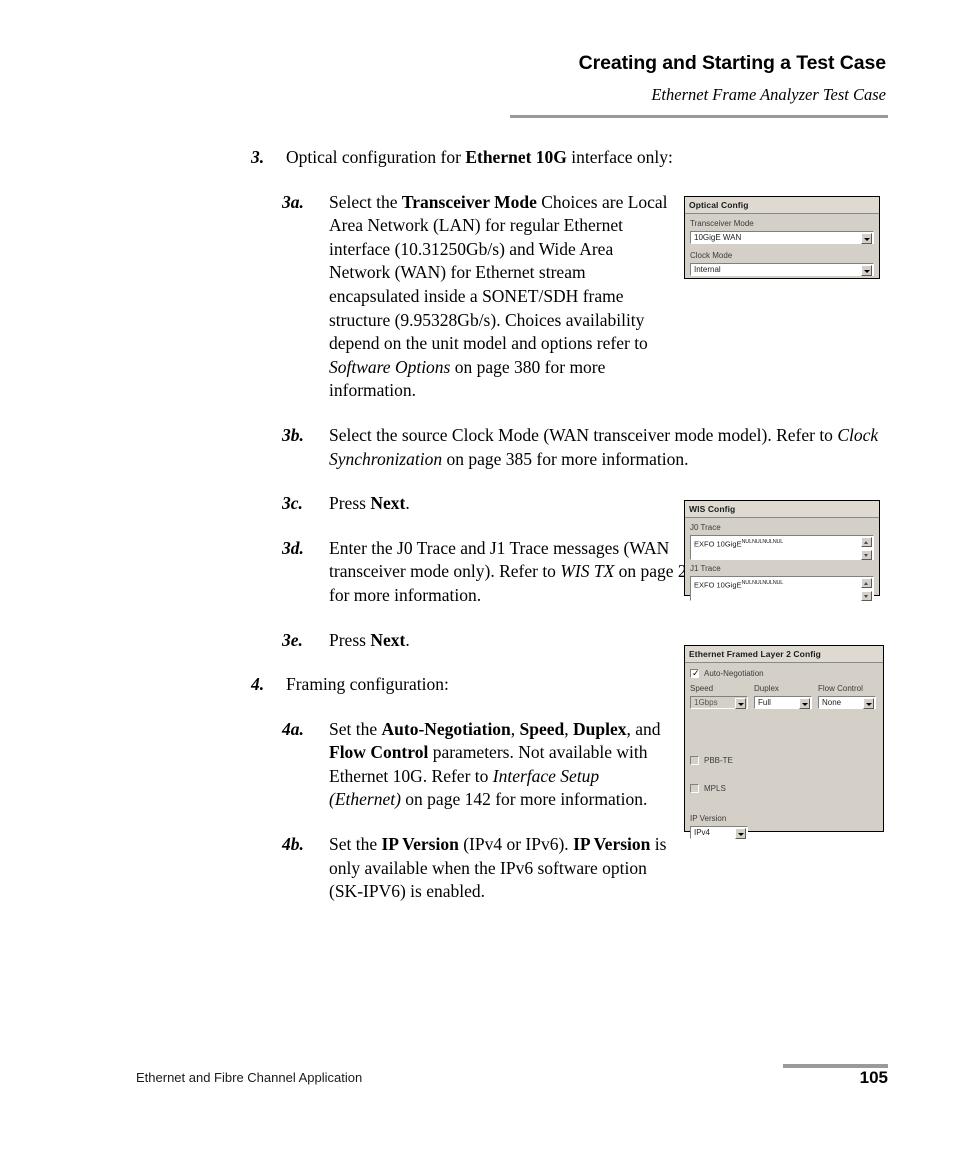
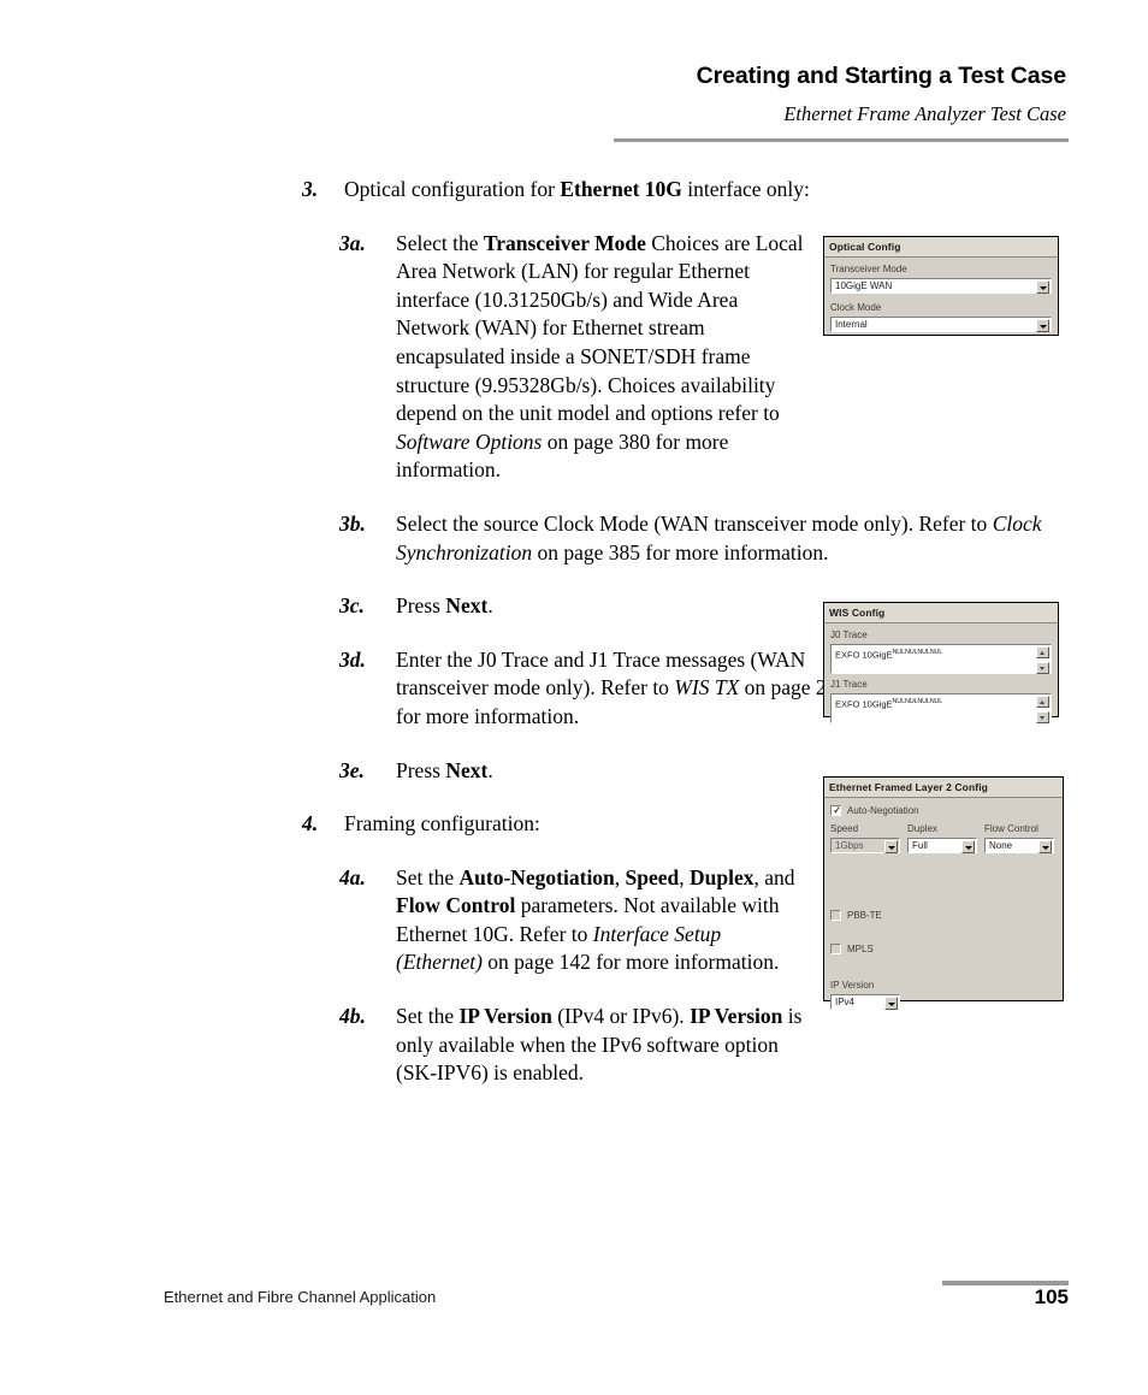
  Creating and Starting a Test Case
  Ethernet Frame Analyzer Test Case
  3.
  Optical configuration for Ethernet 10G interface only:
  3a.
  Select the Transceiver Mode Choices are Local Area Network (LAN) for regular Ethernet interface (10.31250Gb/s) and Wide Area Network (WAN) for Ethernet stream encapsulated inside a SONET/SDH frame structure (9.95328Gb/s). Choices availability depend on the unit model and options refer to Software Options on page 380 for more information.
  3b.
- Select the source Clock Mode (WAN transceiver mode model). Refer to Clock Synchronization on page 385 for more information.
+ Select the source Clock Mode (WAN transceiver mode only). Refer to Clock Synchronization on page 385 for more information.
  3c.
  Press Next.
  3d.
  Enter the J0 Trace and J1 Trace messages (WAN transceiver mode only). Refer to WIS TX on page 2 for more information.
  3e.
  Press Next.
  4.
  Framing configuration:
  4a.
  Set the Auto-Negotiation, Speed, Duplex, and Flow Control parameters. Not available with Ethernet 10G. Refer to Interface Setup (Ethernet) on page 142 for more information.
  4b.
  Set the IP Version (IPv4 or IPv6). IP Version is only available when the IPv6 software option (SK-IPV6) is enabled.
  Optical Config
  Transceiver Mode
  10GigE WAN
  Clock Mode
  Internal
  WIS Config
  J0 Trace
  J1 Trace
  Ethernet Framed Layer 2 Config
  ✓
  Auto-Negotiation
  Speed
  1Gbps
  Duplex
  Full
  Flow Control
  None
  PBB-TE
  MPLS
  IP Version
  IPv4
  Ethernet and Fibre Channel Application
  105
